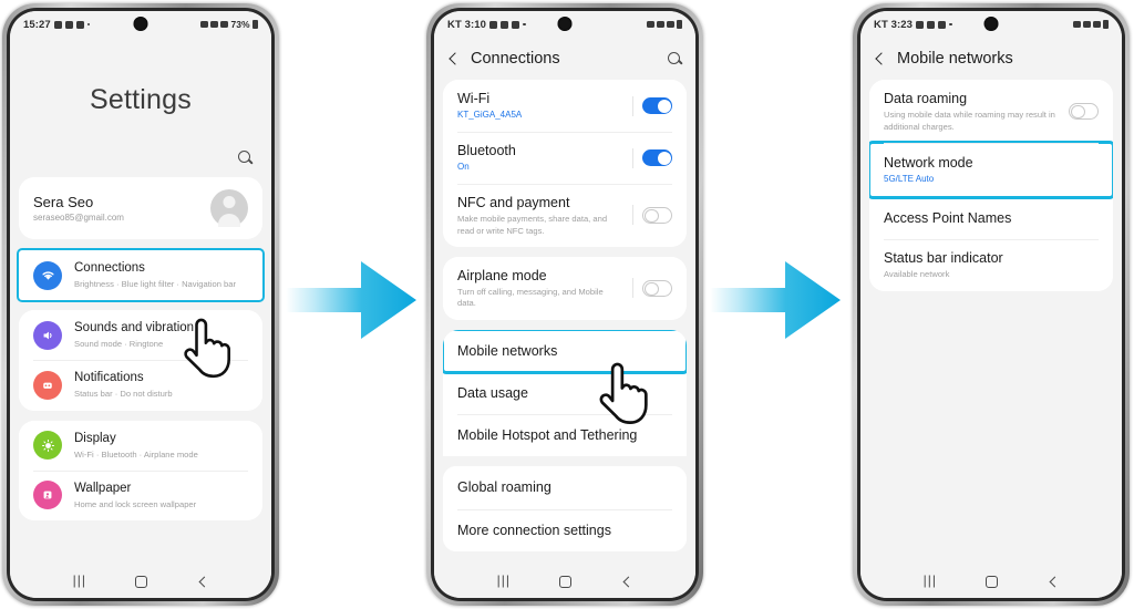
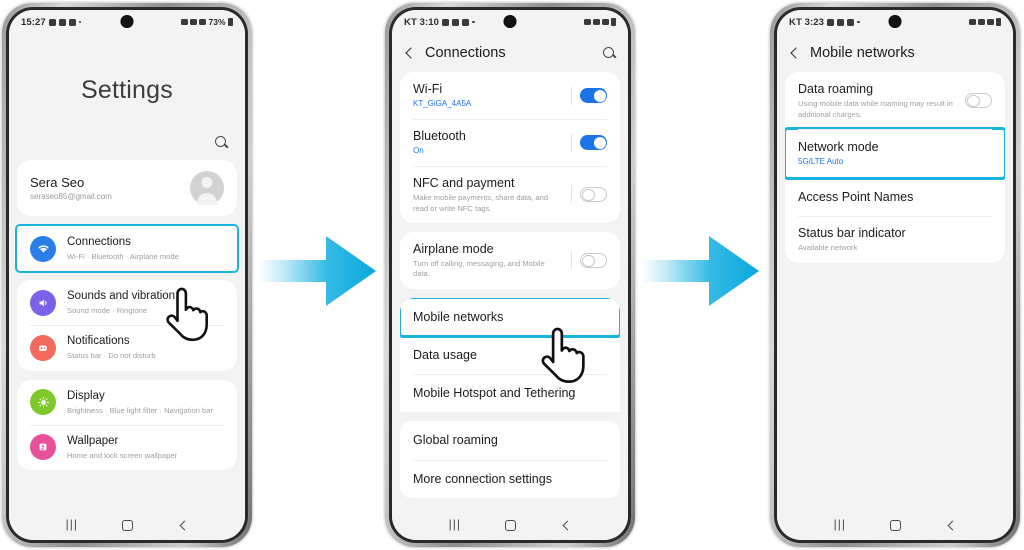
  15:27
  73%
  Settings
  Sera Seo
  seraseo85@gmail.com
  Connections
- Brightness · Blue light filter · Navigation bar
+ Wi-Fi · Bluetooth · Airplane mode
  Sounds and vibration
  Sound mode · Ringtone
  Notifications
  Status bar · Do not disturb
  Display
- Wi-Fi · Bluetooth · Airplane mode
+ Brightness · Blue light filter · Navigation bar
  Wallpaper
  Home and lock screen wallpaper
  KT 3:10
  Connections
  Wi-Fi
  KT_GiGA_4A5A
  Bluetooth
  On
  NFC and payment
  Make mobile payments, share data, and read or write NFC tags.
  Airplane mode
  Turn off calling, messaging, and Mobile data.
  Mobile networks
  Data usage
  Mobile Hotspot and Tethering
  Global roaming
  More connection settings
  KT 3:23
  Mobile networks
  Data roaming
  Using mobile data while roaming may result in additional charges.
  Network mode
  5G/LTE Auto
  Access Point Names
  Status bar indicator
  Available network
